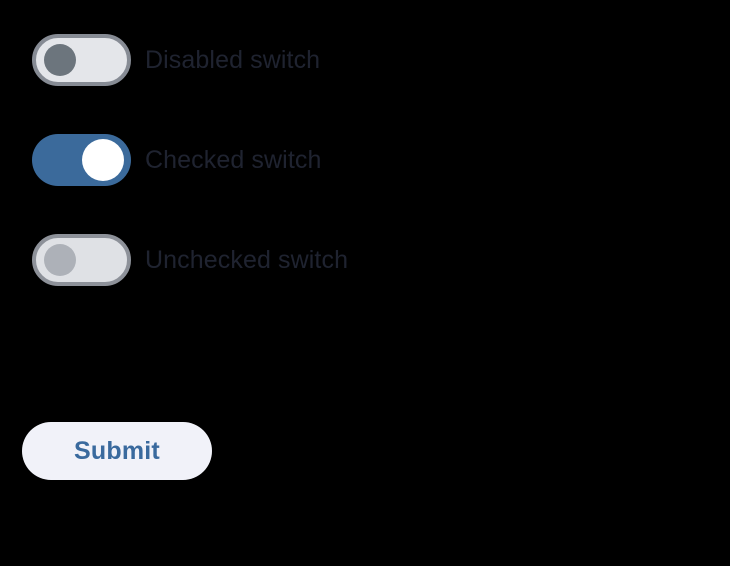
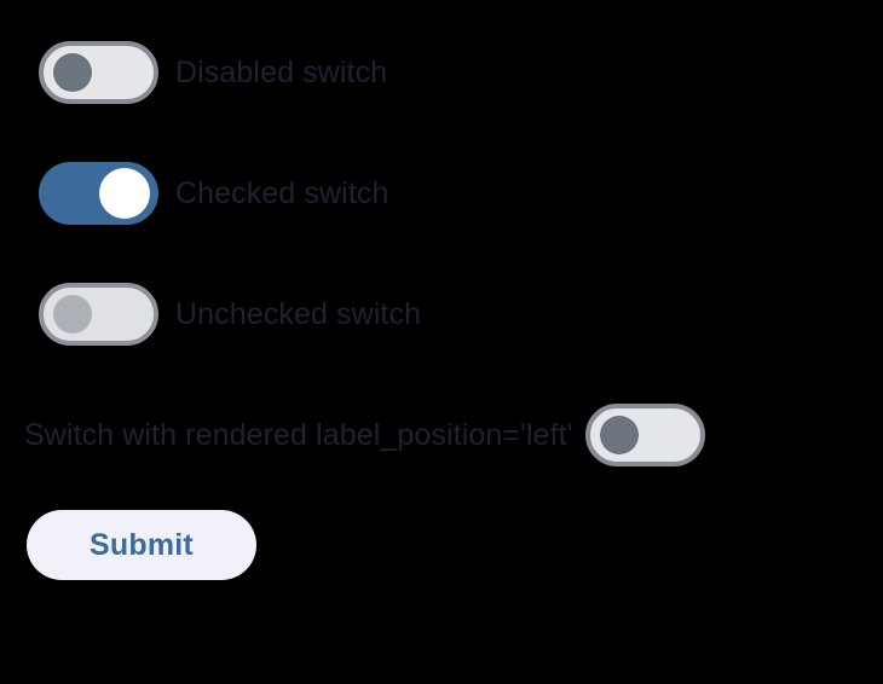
  Disabled switch
  Checked switch
  Unchecked switch
+ Switch with rendered label_position='left'
  Submit
